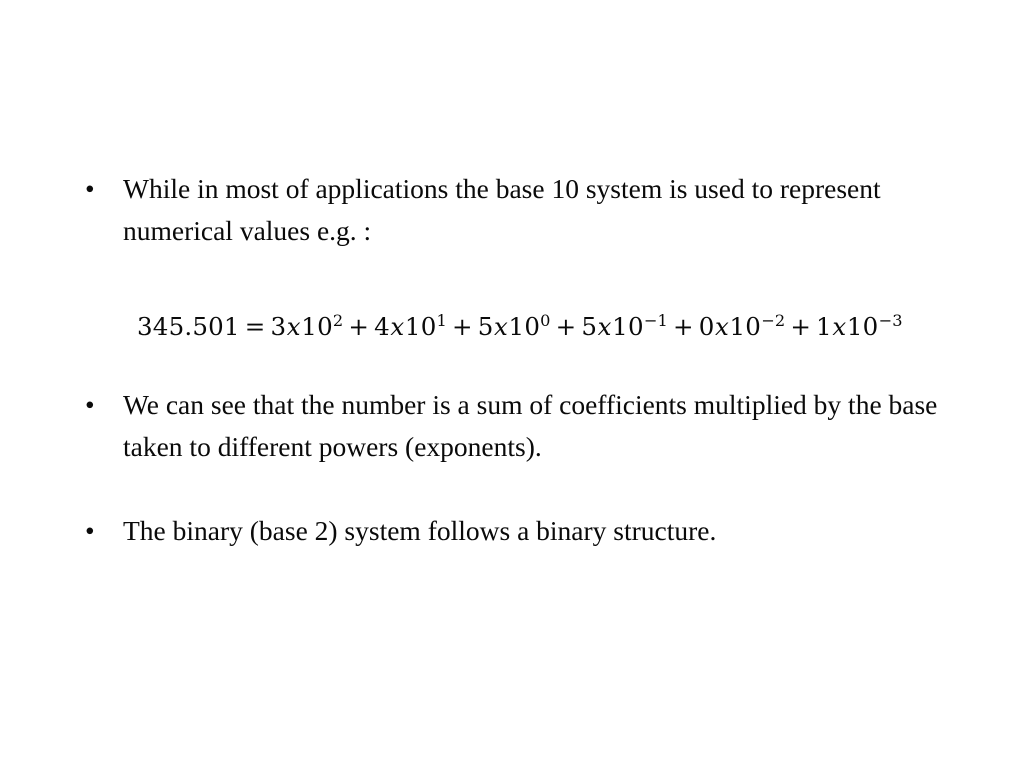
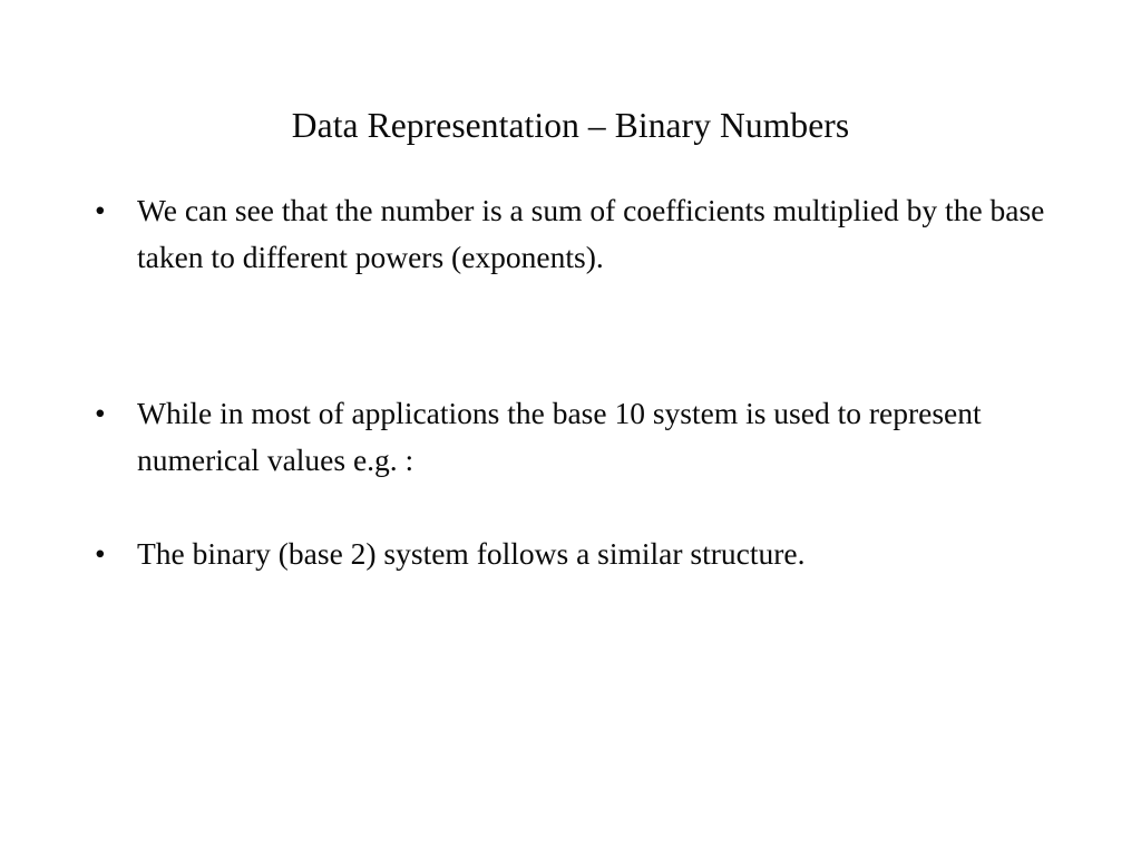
+ Data Representation – Binary Numbers
  •
- While in most of applications the base 10 system is used to represent numerical values e.g. :
+ We can see that the number is a sum of coefficients multiplied by the base taken to different powers (exponents).
- 345.501 = 3x102 + 4x101 + 5x100 + 5x10−1 + 0x10−2 + 1x10−3
  •
- We can see that the number is a sum of coefficients multiplied by the base taken to different powers (exponents).
+ While in most of applications the base 10 system is used to represent numerical values e.g. :
  •
- The binary (base 2) system follows a binary structure.
+ The binary (base 2) system follows a similar structure.
